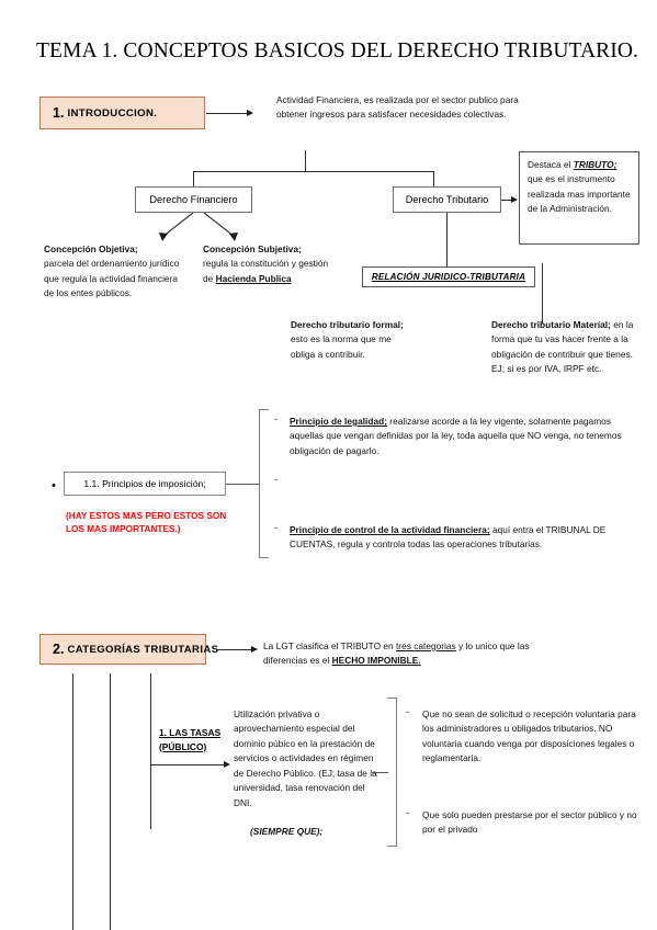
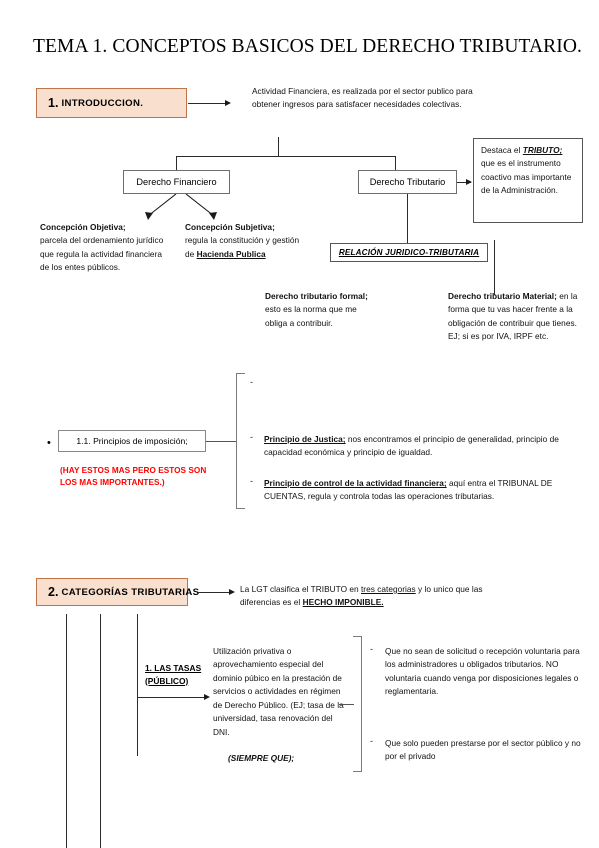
  TEMA 1. CONCEPTOS BASICOS DEL DERECHO TRIBUTARIO.
  1.
  INTRODUCCION.
  Actividad Financiera, es realizada por el sector publico para obtener ingresos para satisfacer necesidades colectivas.
  Derecho Financiero
  Derecho Tributario
- Destaca el TRIBUTO; que es el instrumento realizada mas importante de la Administración.
+ Destaca el TRIBUTO; que es el instrumento coactivo mas importante de la Administración.
  Concepción Objetiva;
  parcela del ordenamiento jurídico que regula la actividad financiera de los entes públicos.
  Concepción Subjetiva;
  regula la constitución y gestión de Hacienda Publica
  RELACIÓN JURIDICO-TRIBUTARIA
  Derecho tributario formal; esto es la norma que me obliga a contribuir.
  Derecho tributario Material; en la forma que tu vas hacer frente a la obligación de contribuir que tienes. EJ; si es por IVA, IRPF etc.
  •
  1.1. Principios de imposición;
  (HAY ESTOS MAS PERO ESTOS SON LOS MAS IMPORTANTES.)
  -
- Principio de legalidad; realizarse acorde a la ley vigente, solamente pagamos aquellas que vengan definidas por la ley, toda aquella que NO venga, no tenemos obligación de pagarlo.
  -
+ Principio de Justica; nos encontramos el principio de generalidad, principio de capacidad económica y principio de igualdad.
  -
  Principio de control de la actividad financiera; aquí entra el TRIBUNAL DE CUENTAS, regula y controla todas las operaciones tributarias.
  2.
  CATEGORÍAS TRIBUTARIAS
  La LGT clasifica el TRIBUTO en tres categorias y lo unico que las diferencias es el HECHO IMPONIBLE.
  1. LAS TASAS
  (PÚBLICO)
  Utilización privativa o aprovechamiento especial del dominio púbico en la prestación de servicios o actividades en régimen de Derecho Público. (EJ; tasa de universidad, tasa renovación del DNI.
  (SIEMPRE QUE);
  -
  Que no sean de solicitud o recepción voluntaria para los administradores u obligados tributarios. NO voluntaria cuando venga por disposiciones legales o reglamentaria.
  -
  Que solo pueden prestarse por el sector público y no por el privado
